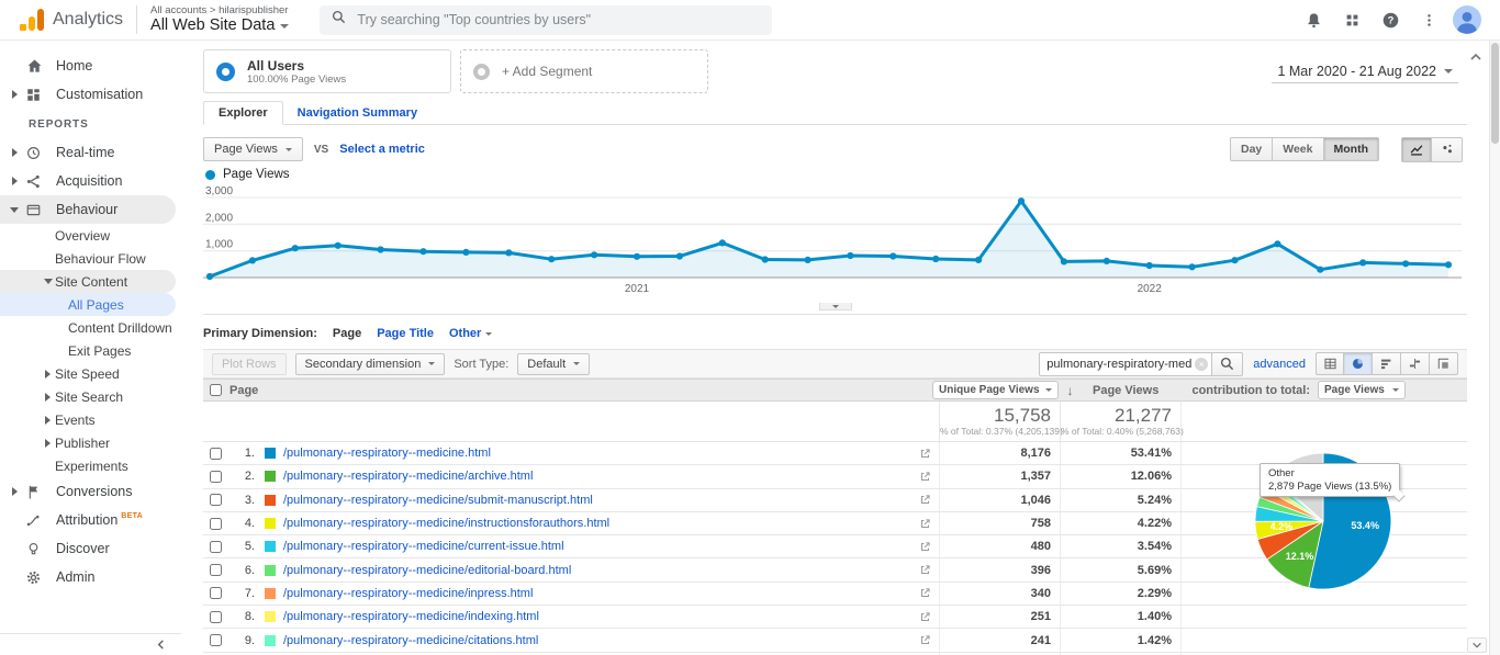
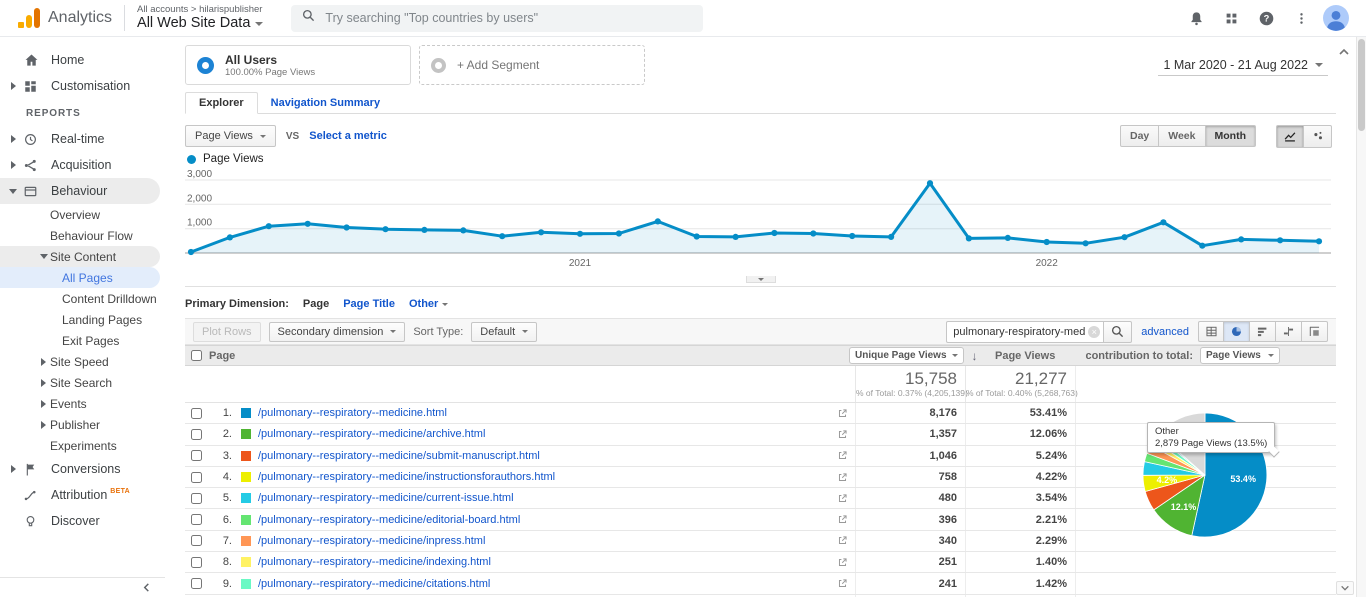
  Analytics
  All accounts > hilarispublisher
  All Web Site Data
  Try searching "Top countries by users"
  ?
  Home
  Customisation
  REPORTS
  Real-time
  Acquisition
  Behaviour
  Overview
  Behaviour Flow
  Site Content
  All Pages
  Content Drilldown
+ Landing Pages
  Exit Pages
  Site Speed
  Site Search
  Events
  Publisher
  Experiments
  Conversions
  Attribution
  Discover
- Admin
  All Users
  100.00% Page Views
  + Add Segment
  1 Mar 2020 - 21 Aug 2022
  Explorer
  Navigation Summary
  Page Views
  VS
  Select a metric
  Day
  Week
  Month
  Page Views
  1,000
  2,000
  3,000
  2021
  2022
  Primary Dimension:
  Page
  Page Title
  Other
  Plot Rows
  Secondary dimension
  Sort Type:
  Default
  pulmonary-respiratory-med
  ×
  advanced
  Page
  Unique Page Views
  ↓
  Page Views
  contribution to total:
  Page Views
  15,758
  % of Total: 0.37% (4,205,139
  21,277
  % of Total: 0.40% (5,268,763
  53.4%
  12.1%
  4.2%
  Other
  2,879 Page Views (13.5%)
  1.
  /pulmonary--respiratory--medicine.html
  8,176
  53.41%
  2.
  /pulmonary--respiratory--medicine/archive.html
  1,357
  12.06%
  3.
  /pulmonary--respiratory--medicine/submit-manuscript.html
  1,046
  5.24%
  4.
  /pulmonary--respiratory--medicine/instructionsforauthors.html
  758
  4.22%
  5.
  /pulmonary--respiratory--medicine/current-issue.html
  480
  3.54%
  6.
  /pulmonary--respiratory--medicine/editorial-board.html
  396
- 5.69%
+ 2.21%
  7.
  /pulmonary--respiratory--medicine/inpress.html
  340
  2.29%
  8.
  /pulmonary--respiratory--medicine/indexing.html
  251
  1.40%
  9.
  /pulmonary--respiratory--medicine/citations.html
  241
  1.42%
